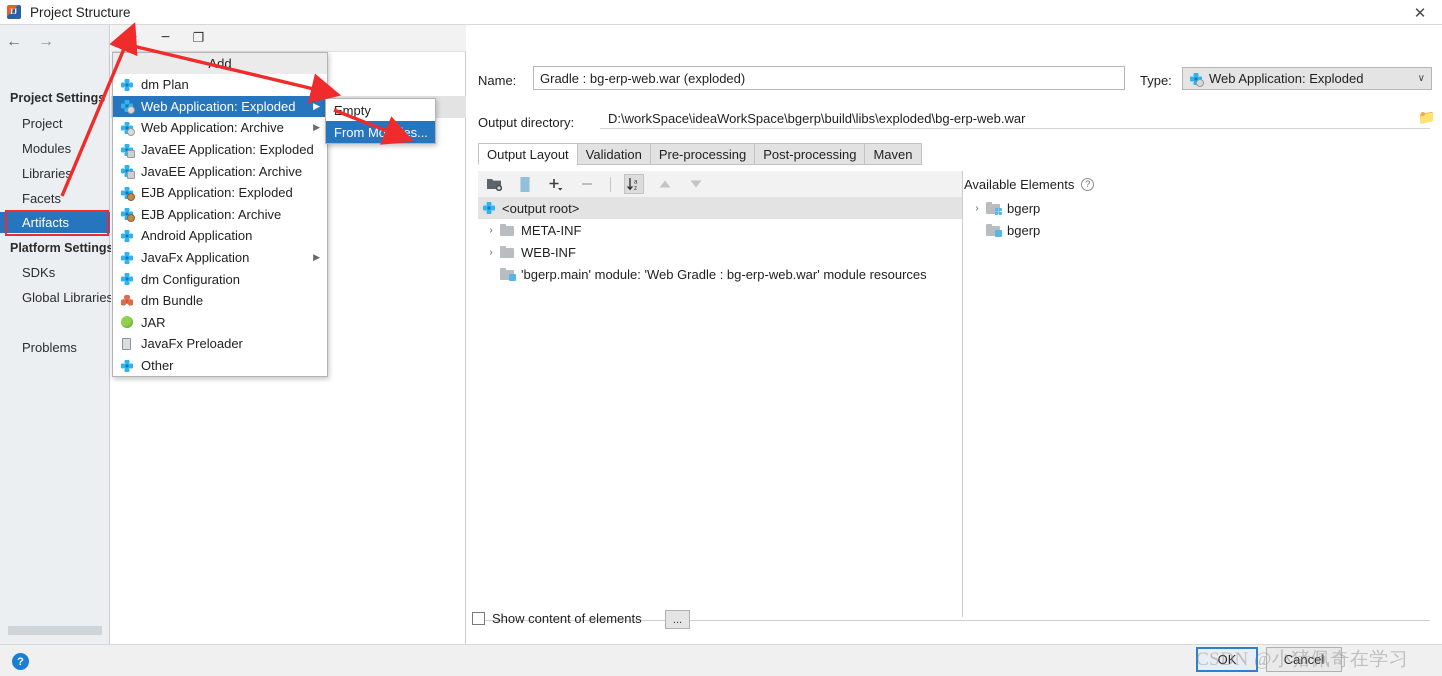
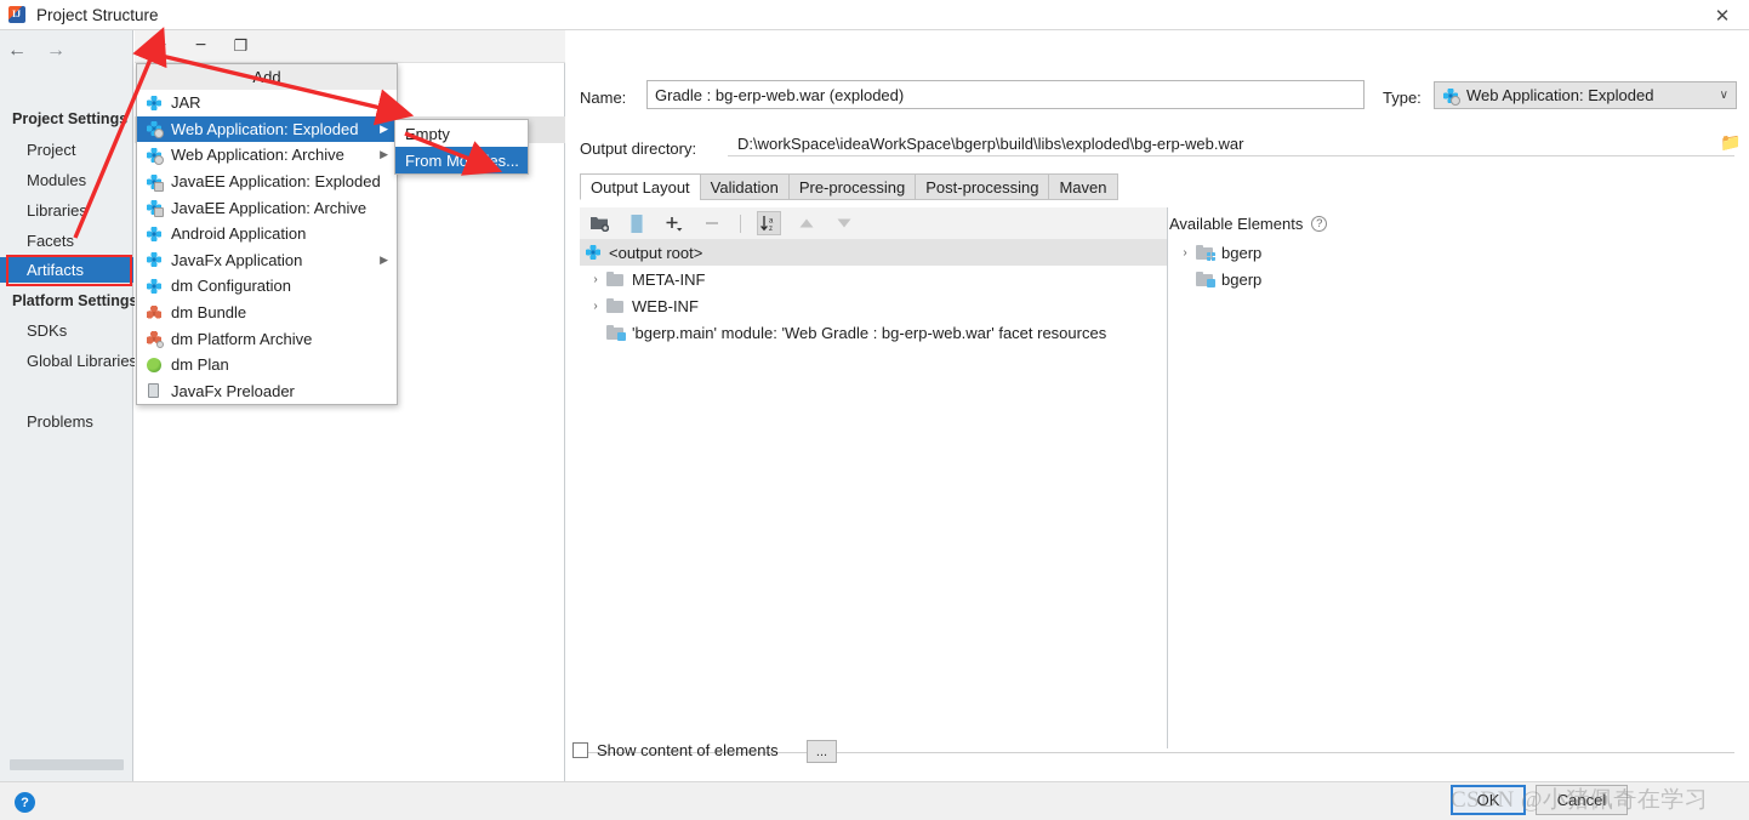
  IJ
  Project Structure
  ✕
  ←
  →
  Project Setting
  Project
  Modules
  Libraries
  Facets
  Artifacts
  Platform Setting
  SDKs
  Global Libraries
  Problems
  +
  −
  ❐
- dm Plan
+ JAR
  ▶
  Web Application: Exploded
  ▶
  Web Application: Archive
  ▶
  JavaEE Application: Exploded
  JavaEE Application: Archive
- EJB Application: Exploded
- EJB Application: Archive
  Android Application
  JavaFx Application
  ▶
  dm Configuration
  dm Bundle
+ dm Platform Archive
- JAR
+ dm Plan
  JavaFx Preloader
- Other
  mpty
  From Moules...
  Name:
  Gradle : bg-erp-web.war (exploded)
  Type:
  Web Application: Exploded
  ∨
  Output directory:
  D:\workSpace\ideaWorkSpace\bgerp\build\libs\exploded\bg-erp-web.war
  📁
  Output Layout
  Validation
  Pre-processing
  Post-processing
  Maven
  <output root>
  ›
  META-INF
  ›
  WEB-INF
- 'bgerp.main' module: 'Web Gradle : bg-erp-web.war' module resources
+ 'bgerp.main' module: 'Web Gradle : bg-erp-web.war' facet resources
  Available Elements
  ?
  ›
  bgerp
  bgerp
  Show content of elements
  ...
  ?
  OK
  Cancel
  CSDN @小猪佩奇在学习
